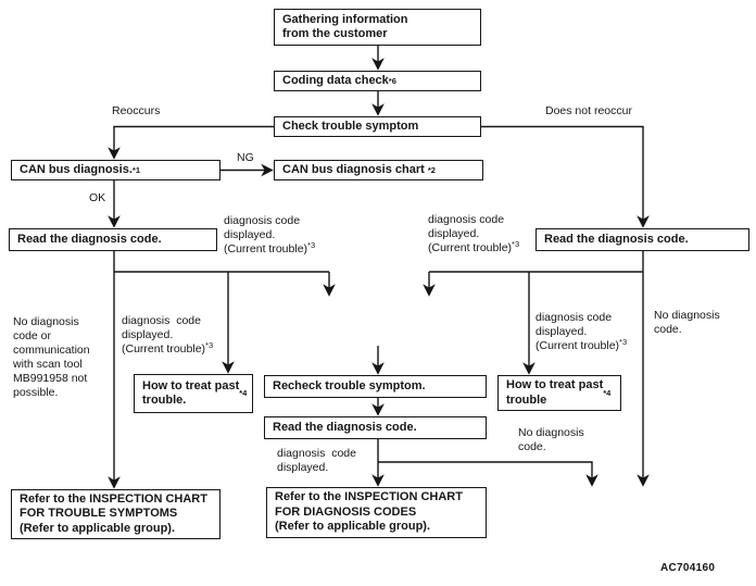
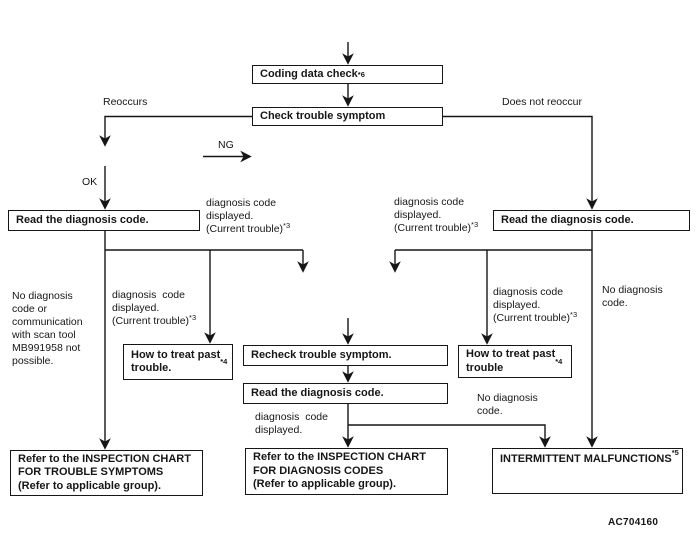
- Gathering information
- from the customer
  Coding data check
  *6
  Check trouble symptom
- CAN bus diagnosis.
- *1
- CAN bus diagnosis chart
- *2
  Read the diagnosis code.
  Read the diagnosis code.
  Recheck trouble symptom.
  Read the diagnosis code.
  How to treat past
  trouble.
  *4
  How to treat past
  trouble
  *4
  Refer to the INSPECTION CHART
  FOR TROUBLE SYMPTOMS
  (Refer to applicable group).
  Refer to the INSPECTION CHART
  FOR DIAGNOSIS CODES
  (Refer to applicable group).
+ INTERMITTENT MALFUNCTIONS
+ *5
  Reoccurs
  Does not reoccur
  NG
  OK
  diagnosis code
  displayed.
  (Current trouble)*3
  diagnosis code
  displayed.
  (Current trouble)*3
  diagnosis code
  displayed.
  (Current trouble)*3
  diagnosis code
  displayed.
  (Current trouble)*3
  No diagnosis
  code or
  communication
  with scan tool
  MB991958 not
  possible.
  No diagnosis
  code.
  No diagnosis
  code.
  diagnosis code
  displayed.
  AC704160
